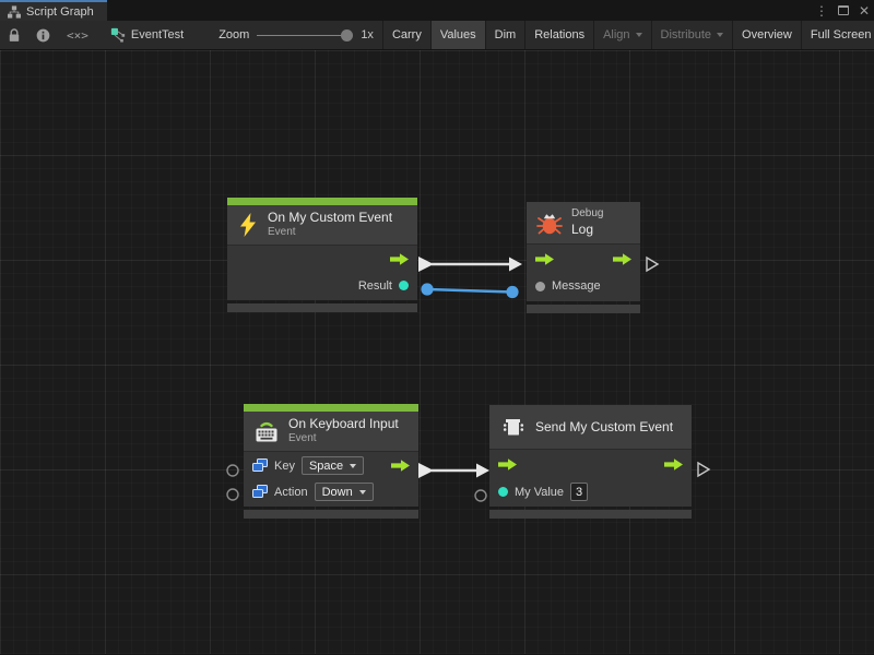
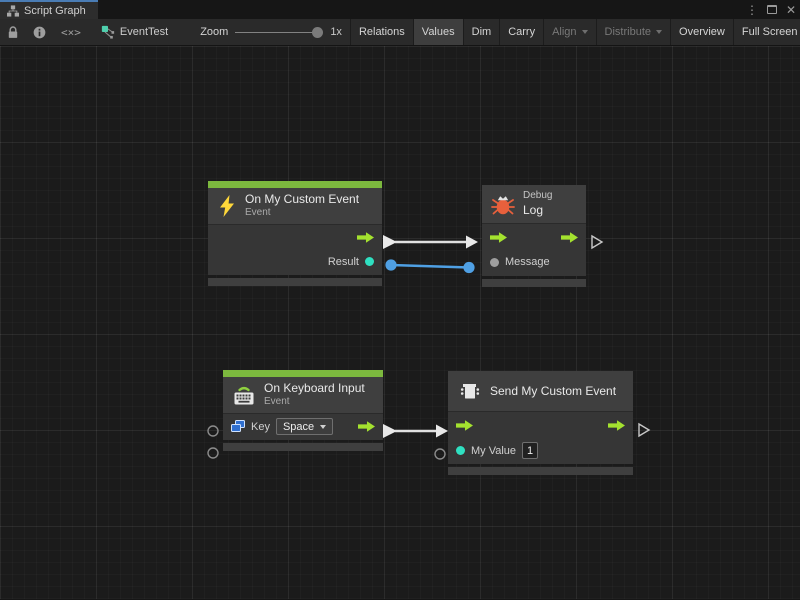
  Script Graph
  ⋮
  ✕
  <×>
  EventTest
  Zoom
  1x
- Carry
+ Relations
  Values
  Dim
- Relations
+ Carry
  Align
  Distribute
  Overview
  Full Screen
  On My Custom Event
  Event
  Result
  Debug
  Log
  Message
  On Keyboard Input
  Event
  Key
  Space
- Action
- Down
  Send My Custom Event
  My Value
- 3
+ 1
